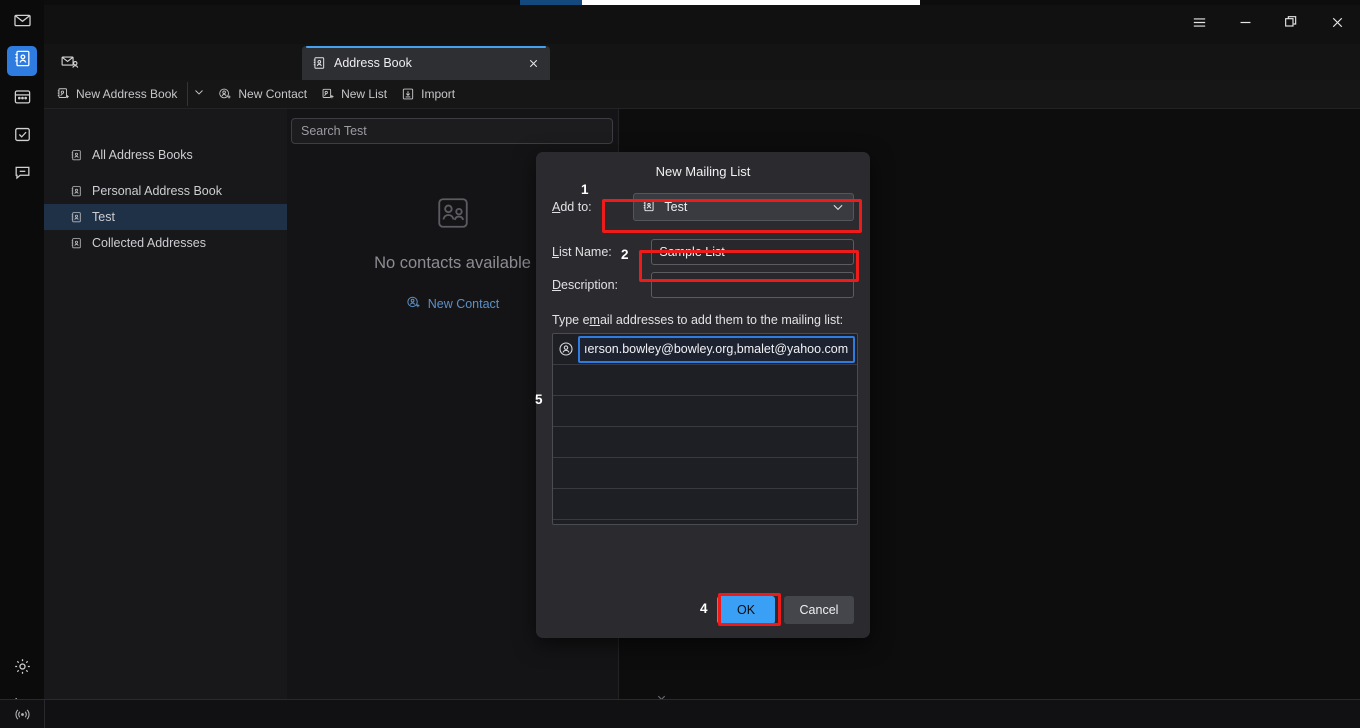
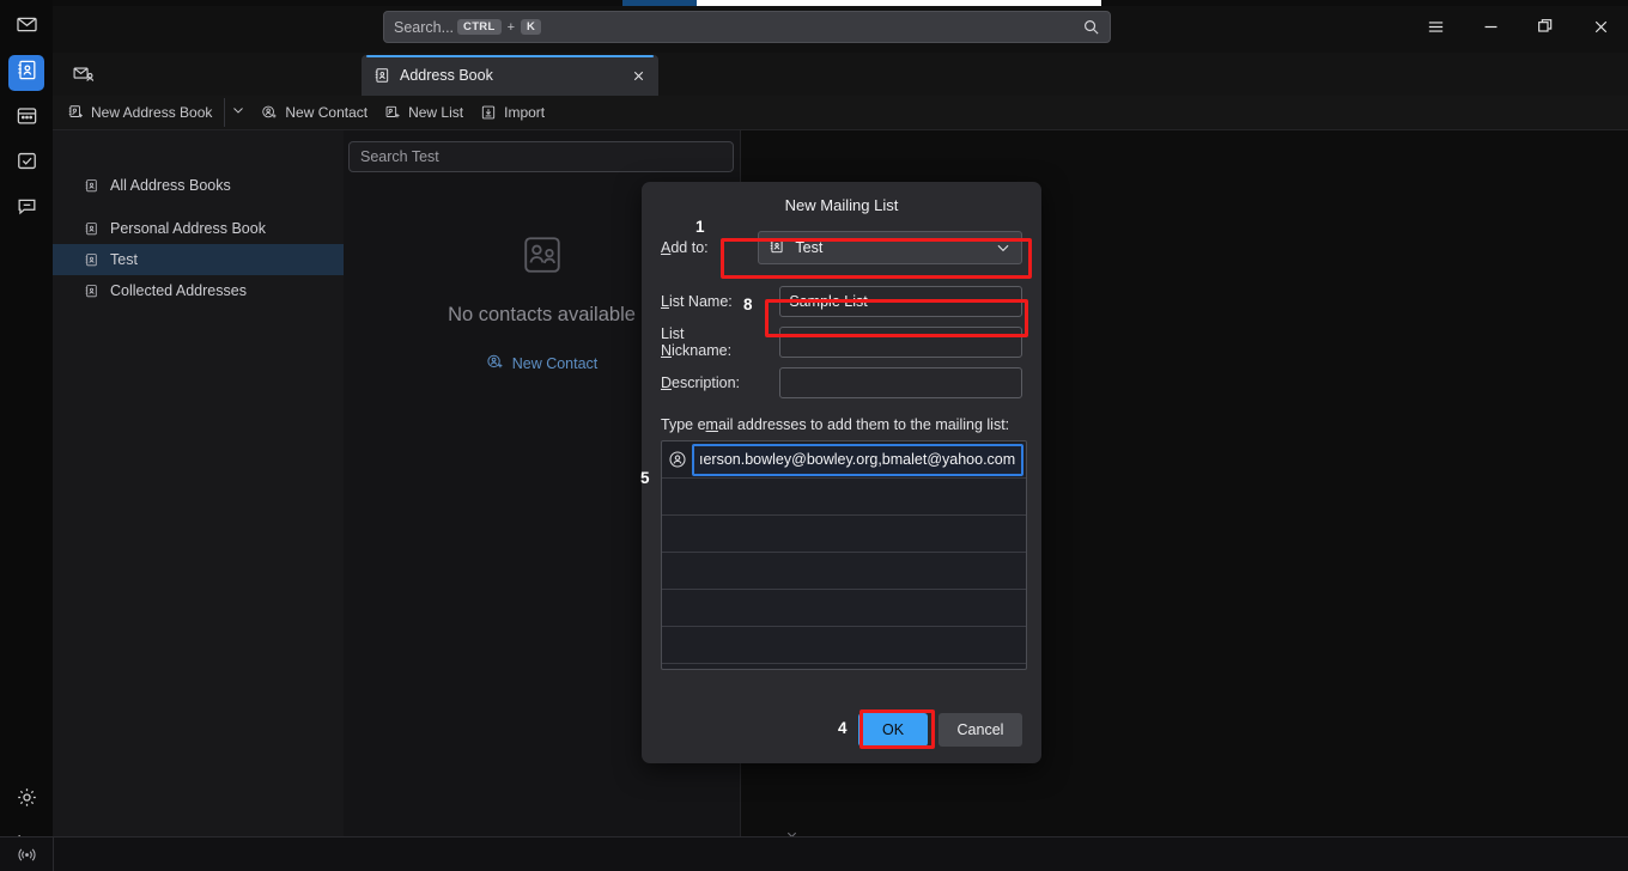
+ Search...
+ CTRL
+ +
+ K
  Address Book
  New Address Book
  New Contact
  New List
  Import
  All Address Books
  Personal Address Book
  Test
  Collected Addresses
  Search Test
  No contacts available
  New Contact
  New Mailing List
  Add to:
  Test
  List Name:
  Sample List
+ List Nickname:
  Description:
  Type email addresses to add them to the mailing list:
  ıerson.bowley@bowley.org,bmalet@yahoo.com
  OK
  Cancel
  1
- 2
+ 8
  5
  4
